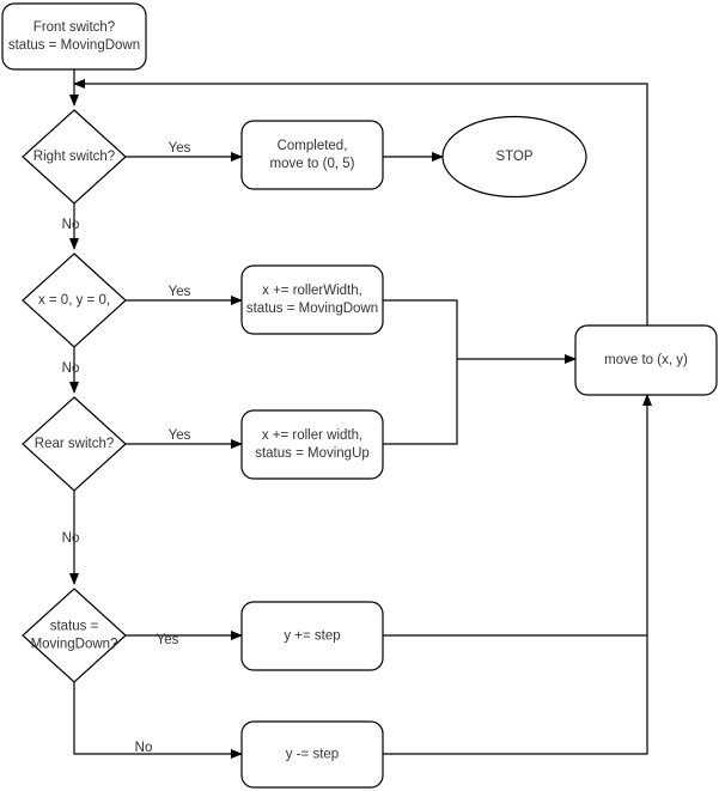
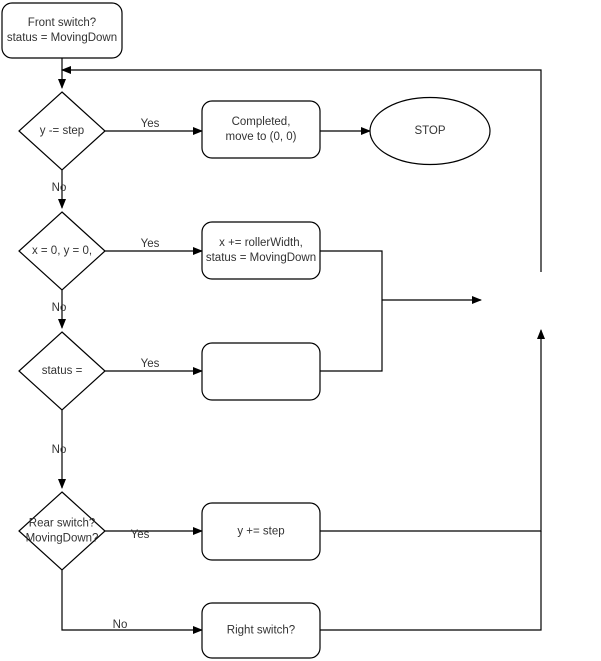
  Front switch? status = MovingDown
- Right switch?
+ y -= step
- Completed, move to (0, 5)
+ Completed, move to (0, 0)
  STOP
  x = 0, y = 0,
  x += rollerWidth, status = MovingDown
- Rear switch?
+ status =
- x += roller width, status = MovingUp
- move to (x, y)
- status = MovingDown?
+ Rear switch? MovingDown?
  y += step
- y -= step
+ Right switch?
  Yes
  No
  Yes
  No
  Yes
  No
  Yes
  No
